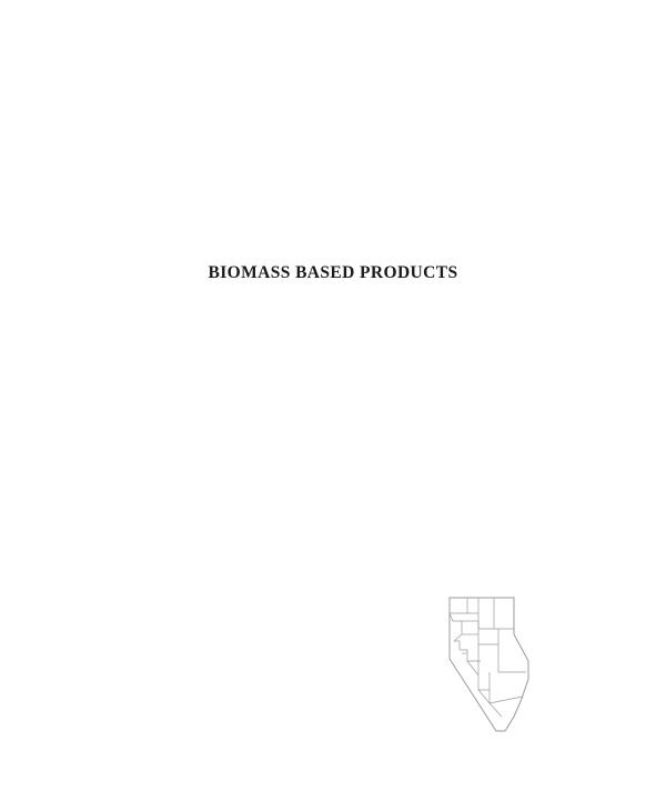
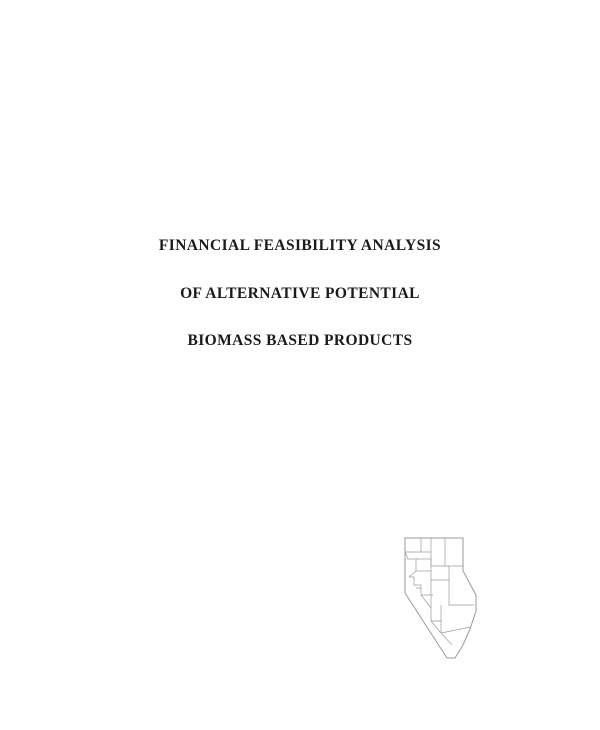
+ FINANCIAL FEASIBILITY ANALYSIS
+ OF ALTERNATIVE POTENTIAL
  BIOMASS BASED PRODUCTS
